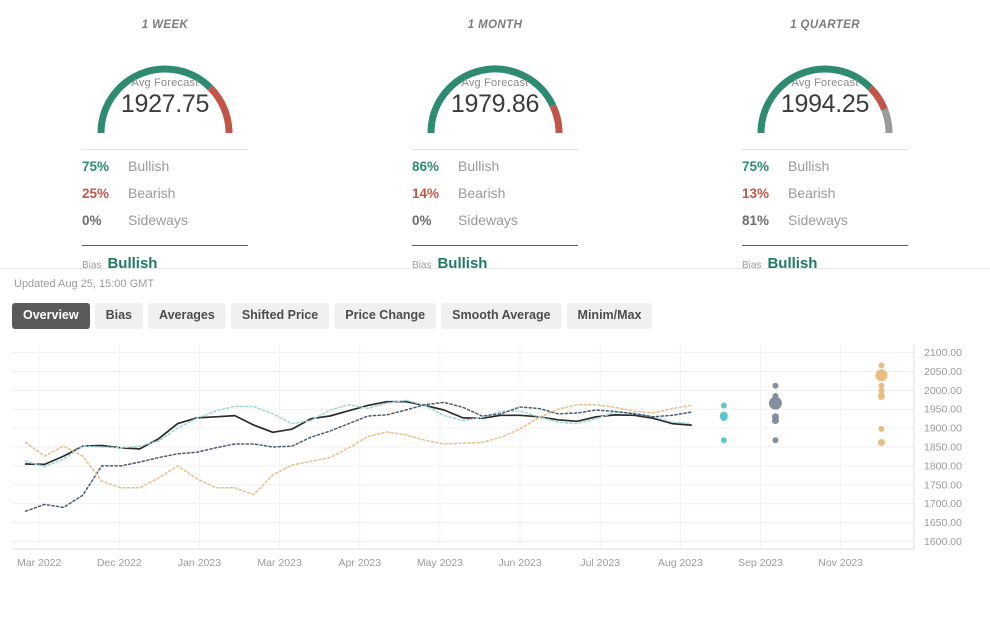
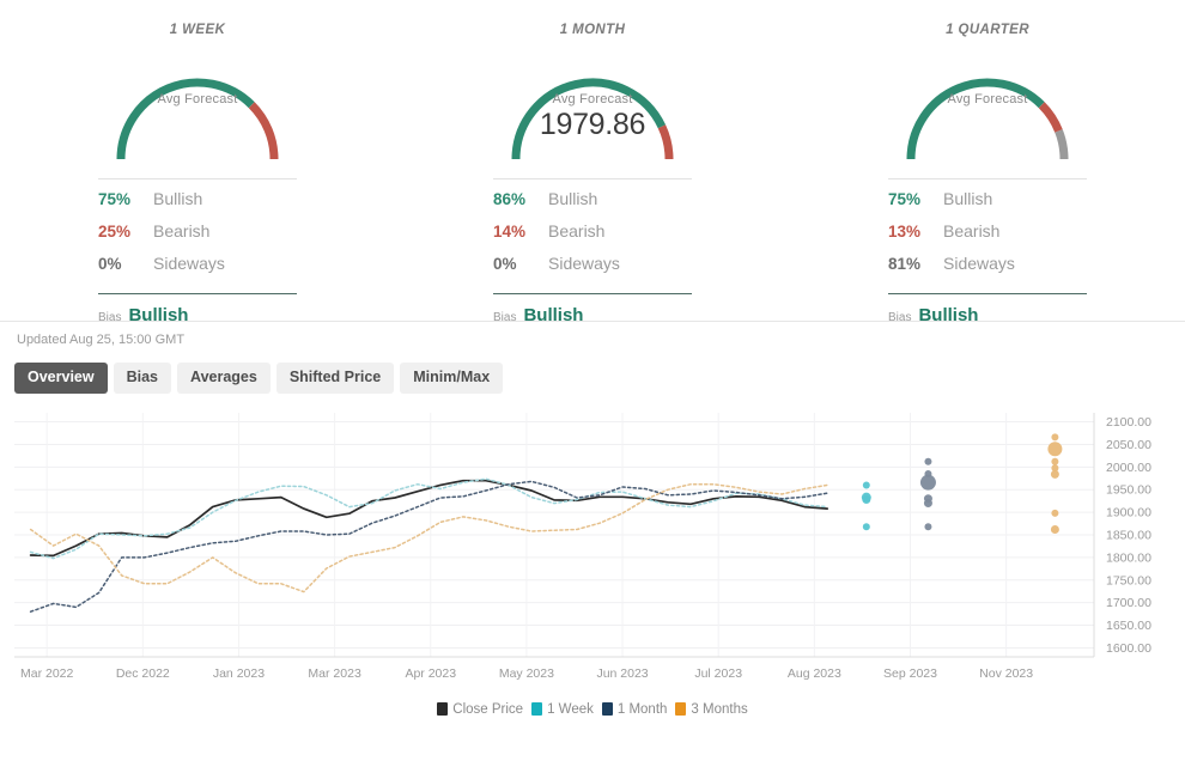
  1 WEEK
  Avg Forecast
- 1927.75
  75%
  Bullish
  25%
  Bearish
  0%
  Sideways
  Bias
  Bullish
  1 MONTH
  Avg Forecast
  1979.86
  86%
  Bullish
  14%
  Bearish
  0%
  Sideways
  Bias
  Bullish
  1 QUARTER
  Avg Forecast
- 1994.25
  75%
  Bullish
  13%
  Bearish
  81%
  Sideways
  Bias
  Bullish
  Updated Aug 25, 15:00 GMT
  Overview
  Bias
  Averages
  Shifted Price
- Price Change
- Smooth Average
  Minim/Max
  1600.00
  1650.00
  1700.00
  1750.00
  1800.00
  1850.00
  1900.00
  1950.00
  2000.00
  2050.00
  2100.00
  Mar 2022
  Dec 2022
  Jan 2023
  Mar 2023
  Apr 2023
  May 2023
  Jun 2023
  Jul 2023
  Aug 2023
  Sep 2023
  Nov 2023
+ Close Price
+ 1 Week
+ 1 Month
+ 3 Months
